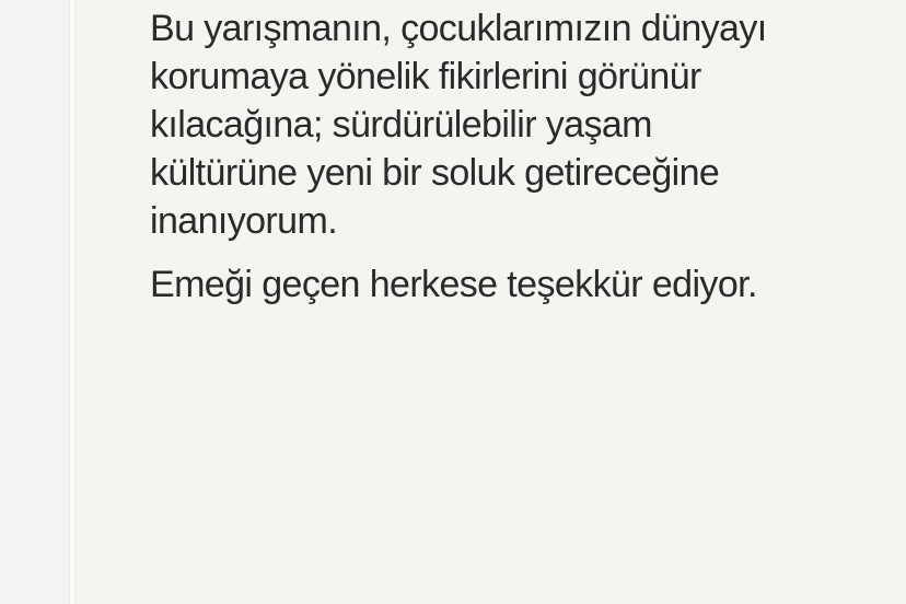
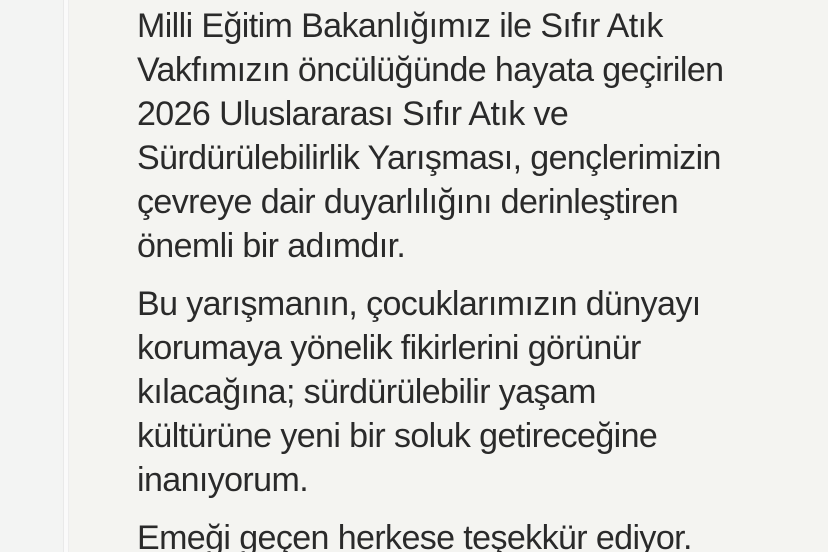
+ Milli Eğitim Bakanlığımız ile Sıfır Atık
+ Vakfımızın öncülüğünde hayata geçirilen
+ 2026 Uluslararası Sıfır Atık ve
+ Sürdürülebilirlik Yarışması, gençlerimizin
+ çevreye dair duyarlılığını derinleştiren
+ önemli bir adımdır.
  Bu yarışmanın, çocuklarımızın dünyayı
  korumaya yönelik fikirlerini görünür
  kılacağına; sürdürülebilir yaşam
  kültürüne yeni bir soluk getireceğine
  inanıyorum.
  Emeği geçen herkese teşekkür ediyor.
